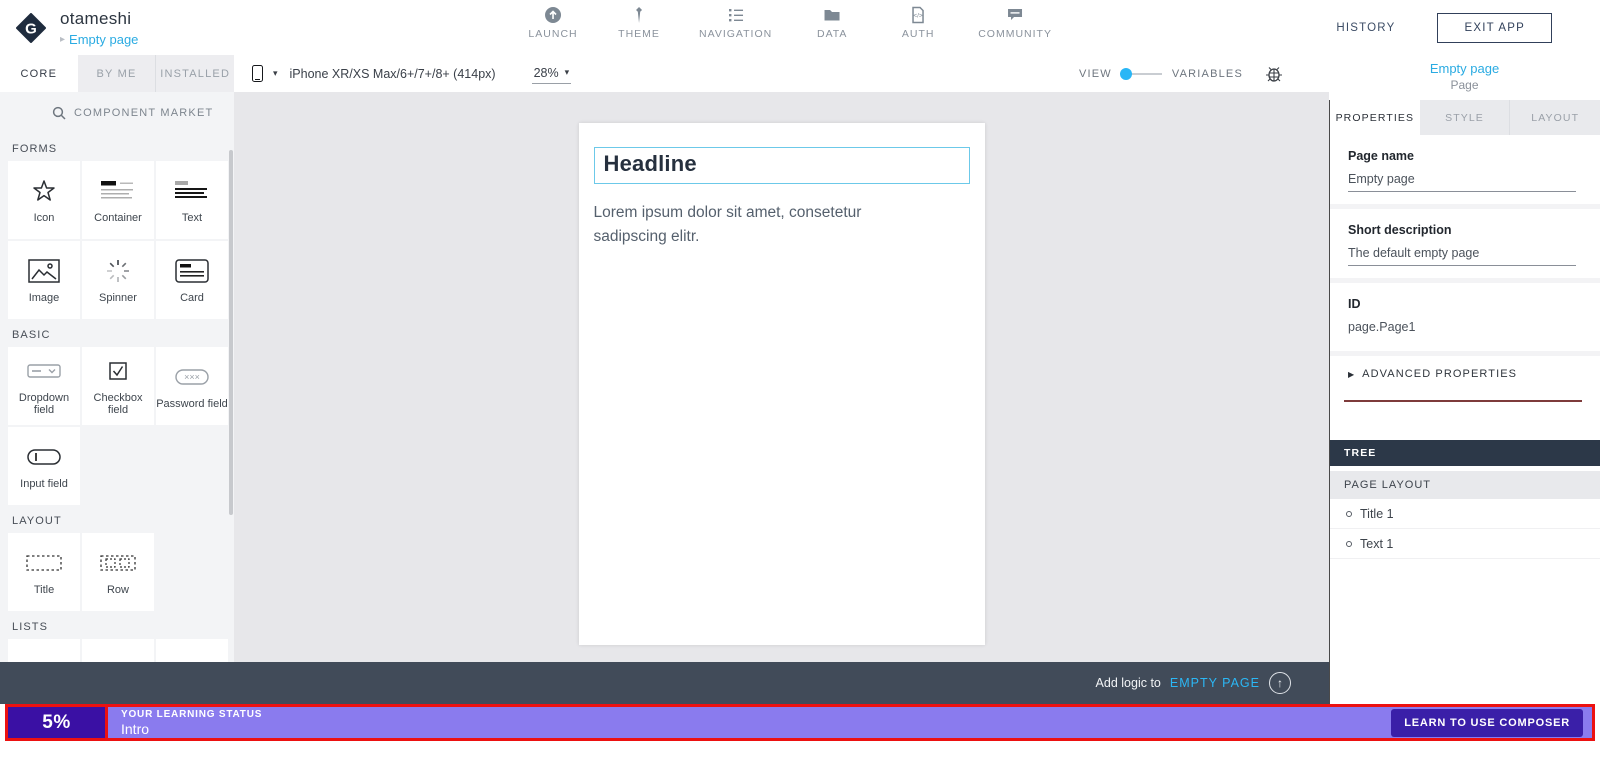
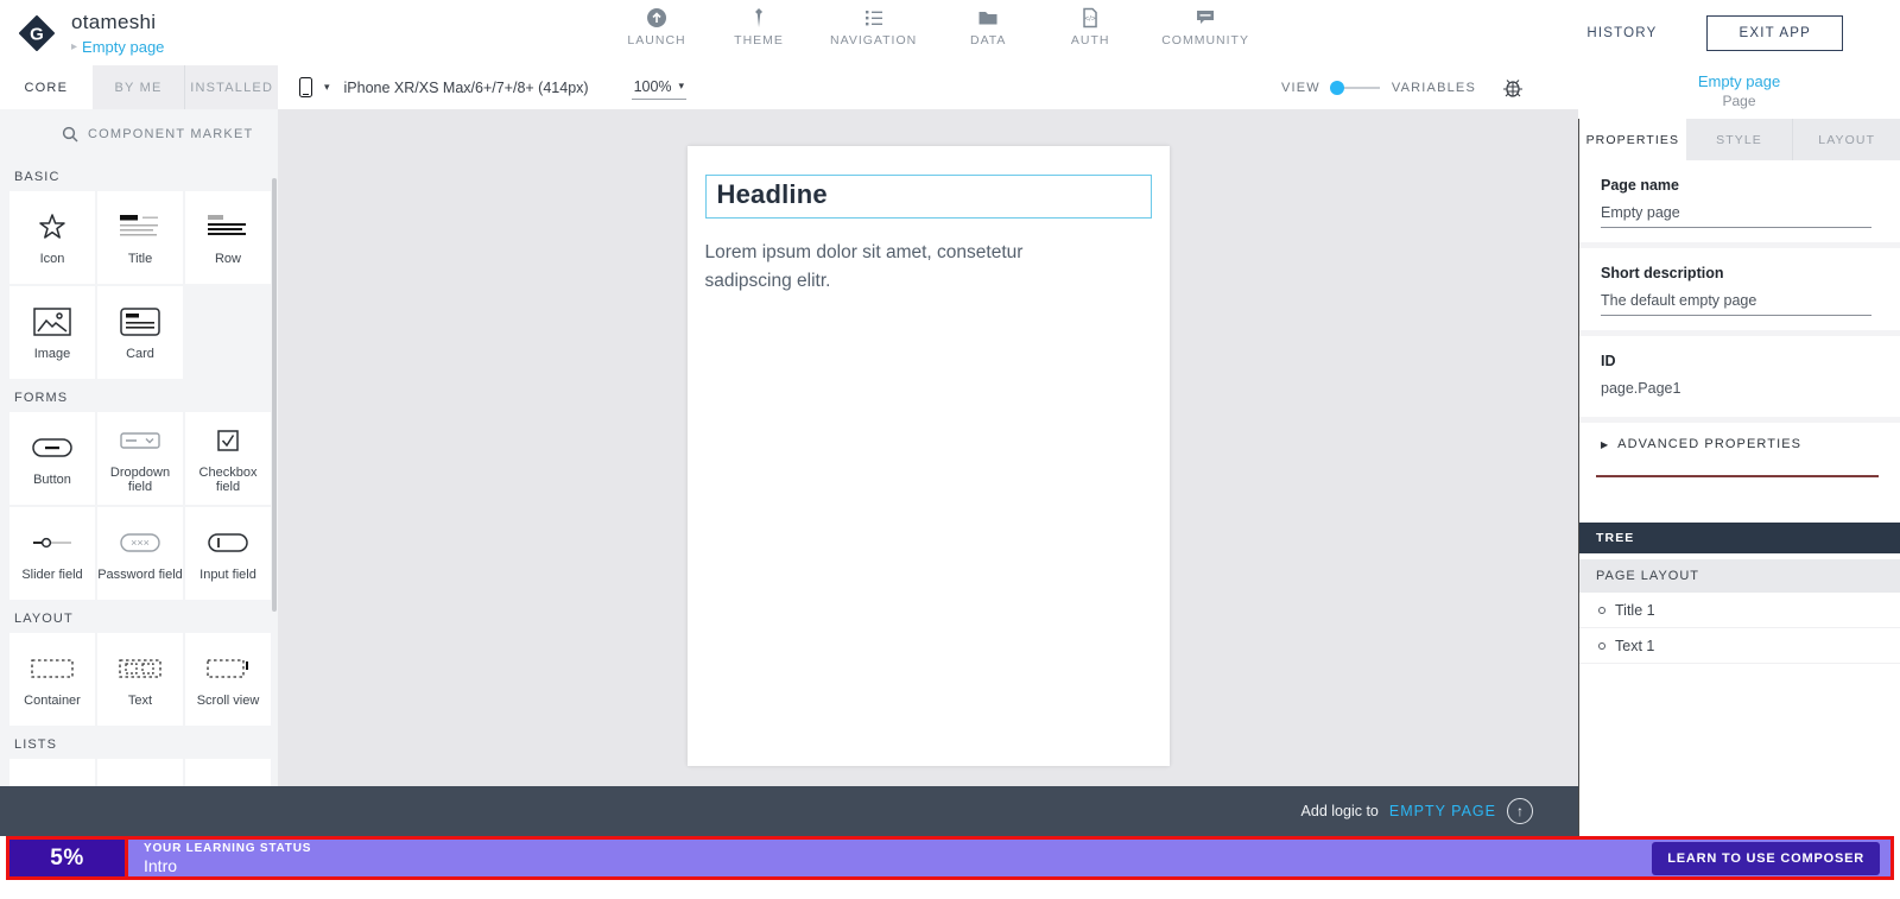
  G
  otameshi
  ▸
  Empty page
  LAUNCH
  THEME
  NAVIGATION
  DATA
  AUTH
  COMMUNITY
  HISTORY
  EXIT APP
  CORE
  BY ME
  INSTALLED
  COMPONENT MARKET
- FORMS
+ BASIC
  Icon
- Container
+ Title
- Text
+ Row
  Image
- Spinner
  Card
- BASIC
+ FORMS
+ Button
  Dropdown field
  Checkbox field
+ Slider field
  ×××
  Password field
  Input field
  LAYOUT
- Title
+ Container
- Row
+ Text
+ Scroll view
  LISTS
  ▾
  iPhone XR/XS Max/6+/7+/8+ (414px)
- 28%
+ 100%
  ▾
  VIEW
  VARIABLES
  Headline
  Lorem ipsum dolor sit amet, consetetur sadipscing elitr.
  Add logic to
  EMPTY PAGE
  ↑
  Empty page
  Page
  PROPERTIES
  STYLE
  LAYOUT
  Page name
  Empty page
  Short description
  The default empty page
  ID
  page.Page1
  ▶
  ADVANCED PROPERTIES
  TREE
  PAGE LAYOUT
  Title 1
  Text 1
  5%
  YOUR LEARNING STATUS
  Intro
  LEARN TO USE COMPOSER
